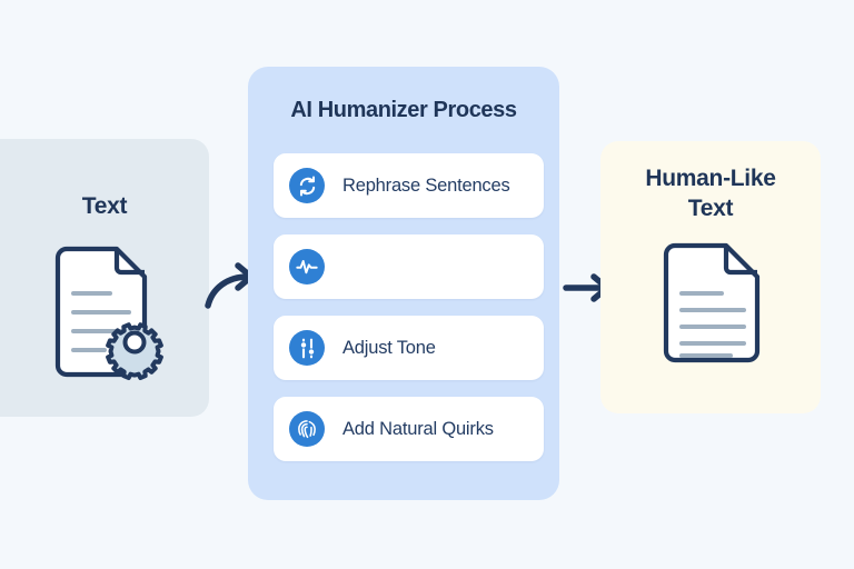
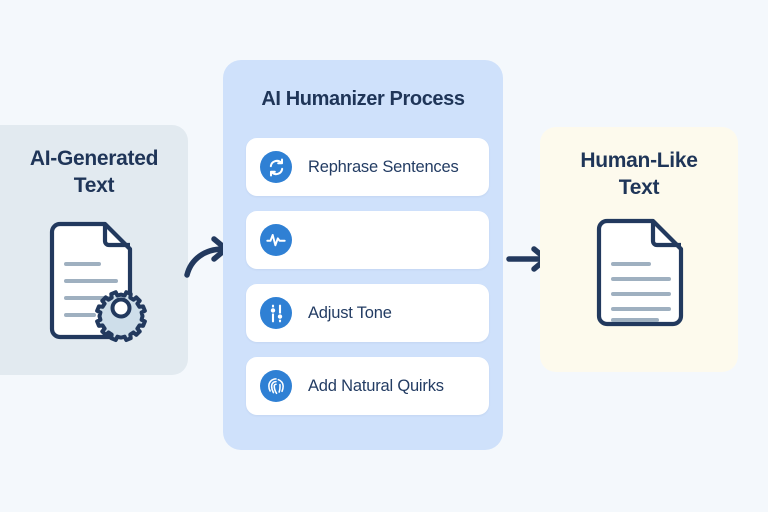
+ AI-Generated
  Text
  AI Humanizer Process
  Rephrase Sentences
  Adjust Tone
  Add Natural Quirks
  Human-Like
  Text
